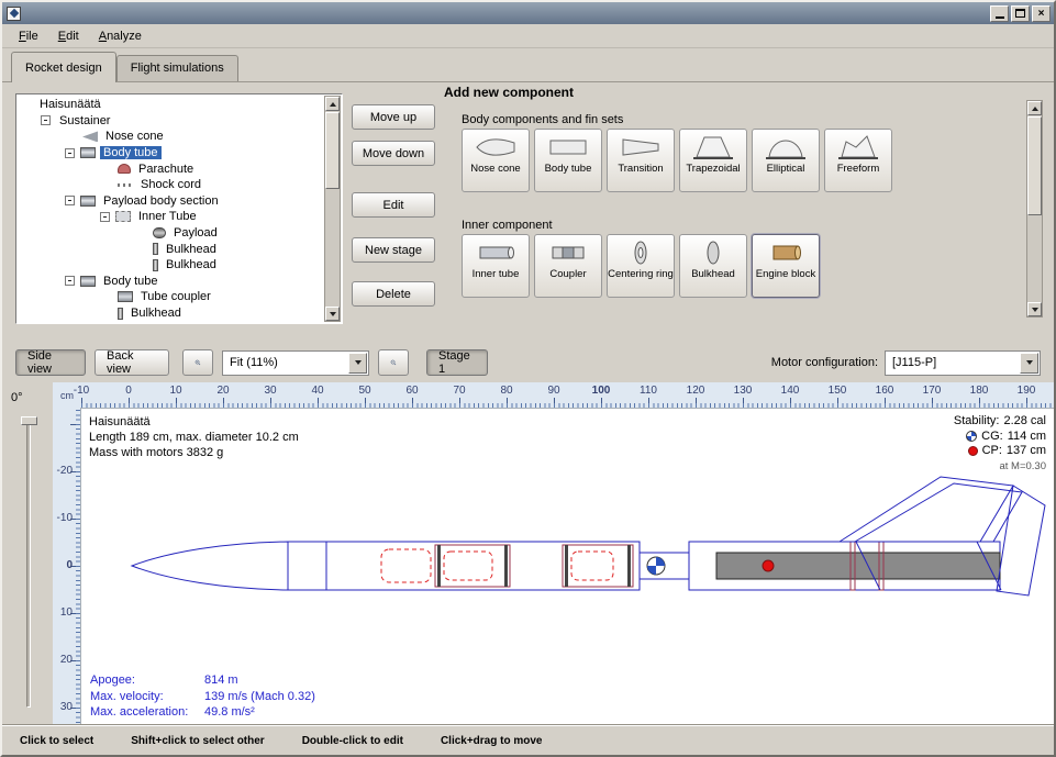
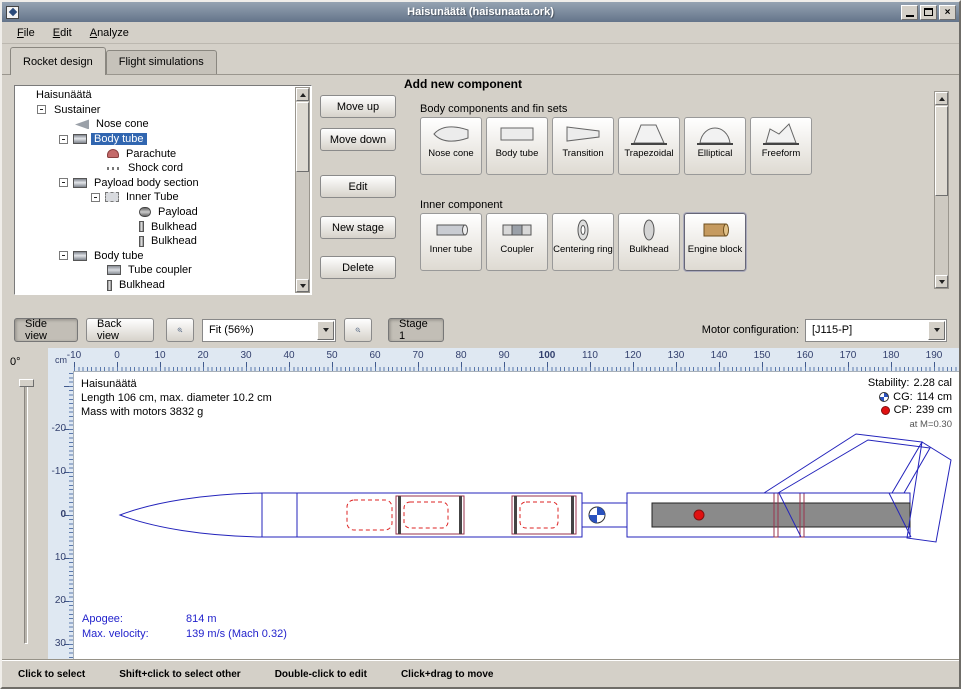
+ Haisunäätä (haisunaata.ork)
  ×
  File
  Edit
  Analyze
  Rocket design
  Flight simulations
  Haisunäätä
  Sustainer
  Nose cone
  Body tube
  Parachute
  Shock cord
  Payload body section
  Inner Tube
  Payload
  Bulkhead
  Bulkhead
  Body tube
  Tube coupler
  Bulkhead
  Move up
  Move down
  Edit
  New stage
  Delete
  Add new component
  Body components and fin sets
  Nose cone
  Body tube
  Transition
  Trapezoidal
  Elliptical
  Freeform
  Inner component
  Inner tube
  Coupler
  Centering ring
  Bulkhead
  Engine block
  Side view
  Back view
- Fit (11%)
+ Fit (56%)
  Stage 1
  Motor configuration:
  [J115-P]
  0°
  cm
  -10
  0
  10
  20
  30
  40
  50
  60
  70
  80
  90
  100
  110
  120
  130
  140
  150
  160
  170
  180
  190
  -20
  -10
  0
  10
  20
  30
  Haisunäätä
- Length 189 cm, max. diameter 10.2 cm
+ Length 106 cm, max. diameter 10.2 cm
  Mass with motors 3832 g
  Stability:
  2.28 cal
  CG:
  114 cm
  CP:
- 137 cm
+ 239 cm
  at M=0.30
  Apogee: 814 m
  Max. velocity: 139 m/s (Mach 0.32)
- Max. acceleration: 49.8 m/s²
  Click to select
  Shift+click to select other
  Double-click to edit
  Click+drag to move
